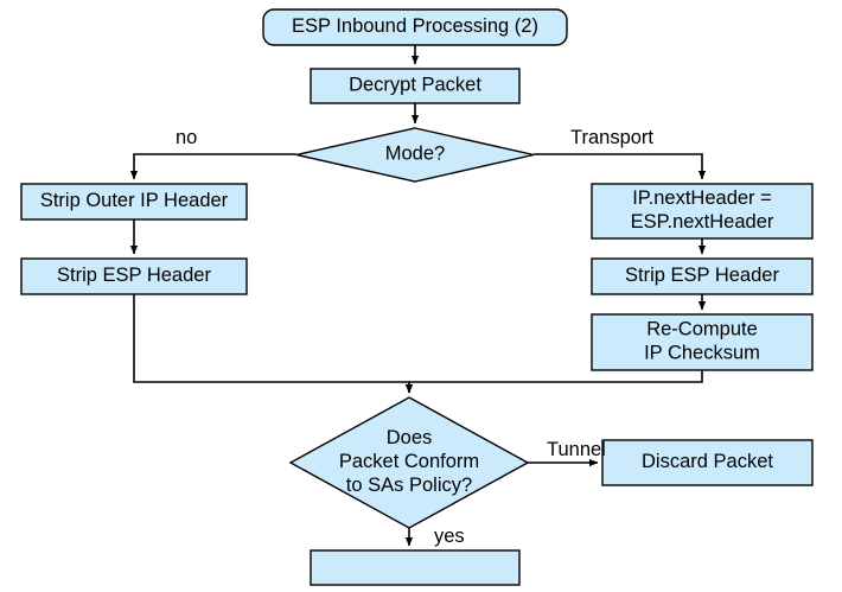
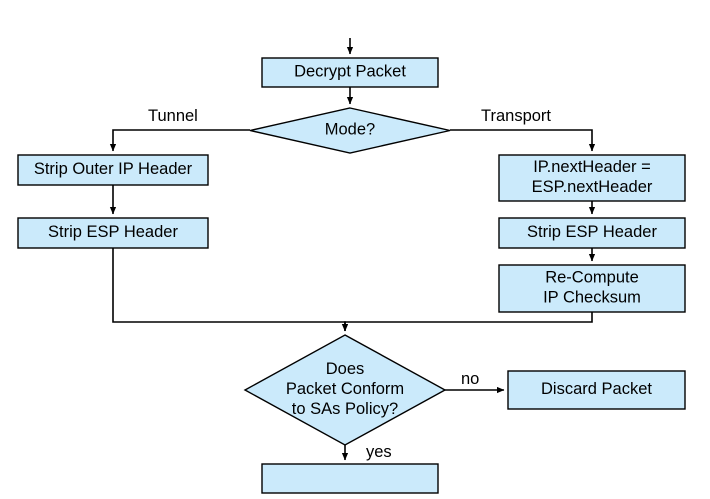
- ESP Inbound Processing (2)
  Decrypt Packet
  Mode?
  Strip Outer IP Header
  Strip ESP Header
  IP.nextHeader = ESP.nextHeader
  Strip ESP Header
  Re-Compute IP Checksum
  Does Packet Conform to SAs Policy?
  Discard Packet
- no
+ Tunnel
  Transport
- Tunnel
+ no
  yes
